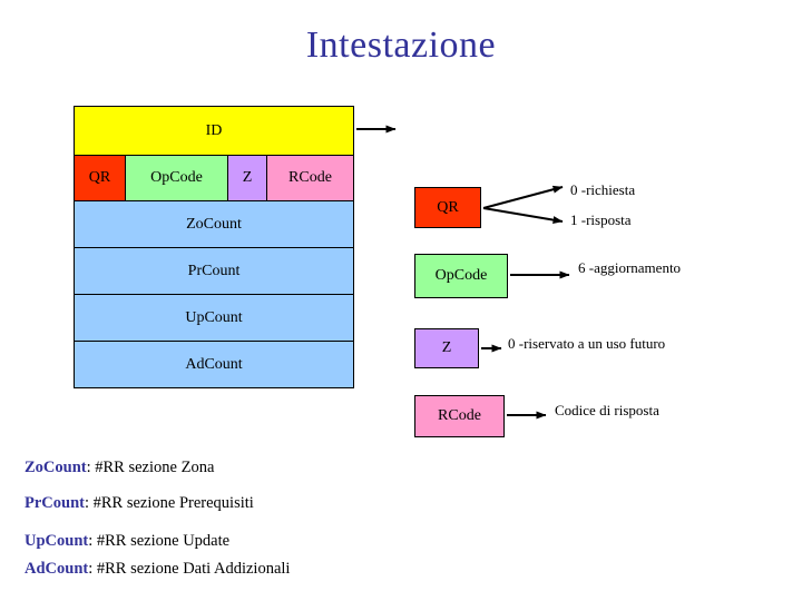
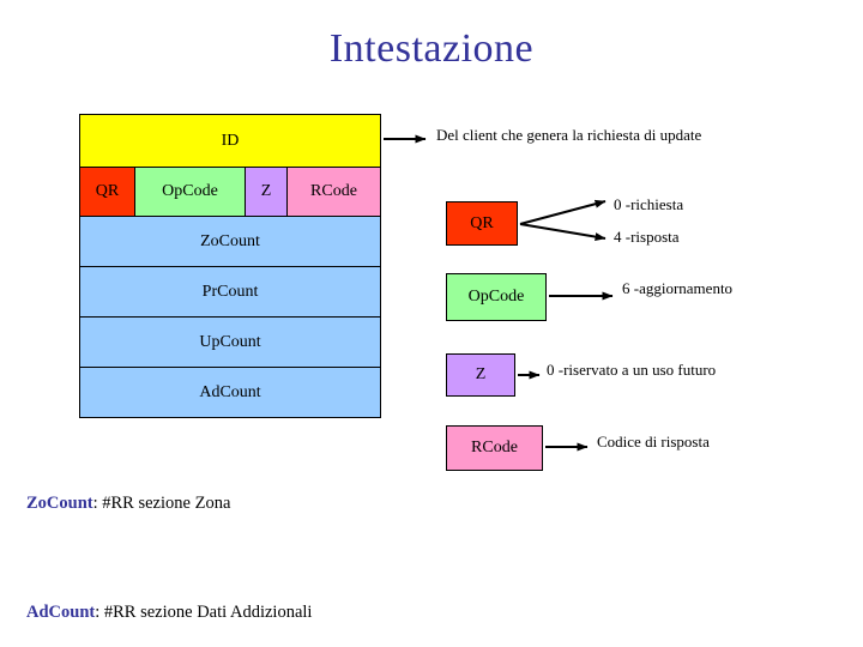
  Intestazione
  ID
  QR
  OpCode
  Z
  RCode
  ZoCount
  PrCount
  UpCount
  AdCount
  QR
  OpCode
  Z
  RCode
+ Del client che genera la richiesta di update
  0 -richiesta
- 1 -risposta
+ 4 -risposta
  6 -aggiornamento
  0 -riservato a un uso futuro
  Codice di risposta
  ZoCount: #RR sezione Zona
- PrCount: #RR sezione Prerequisiti
- UpCount: #RR sezione Update
  AdCount: #RR sezione Dati Addizionali
